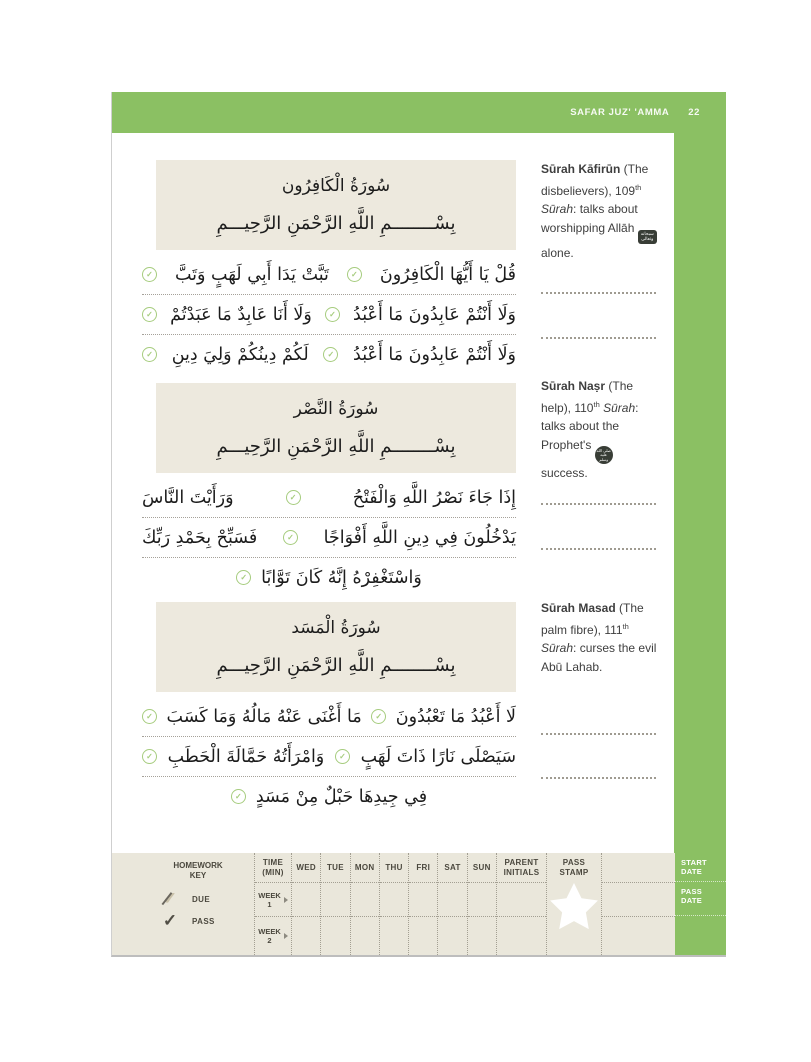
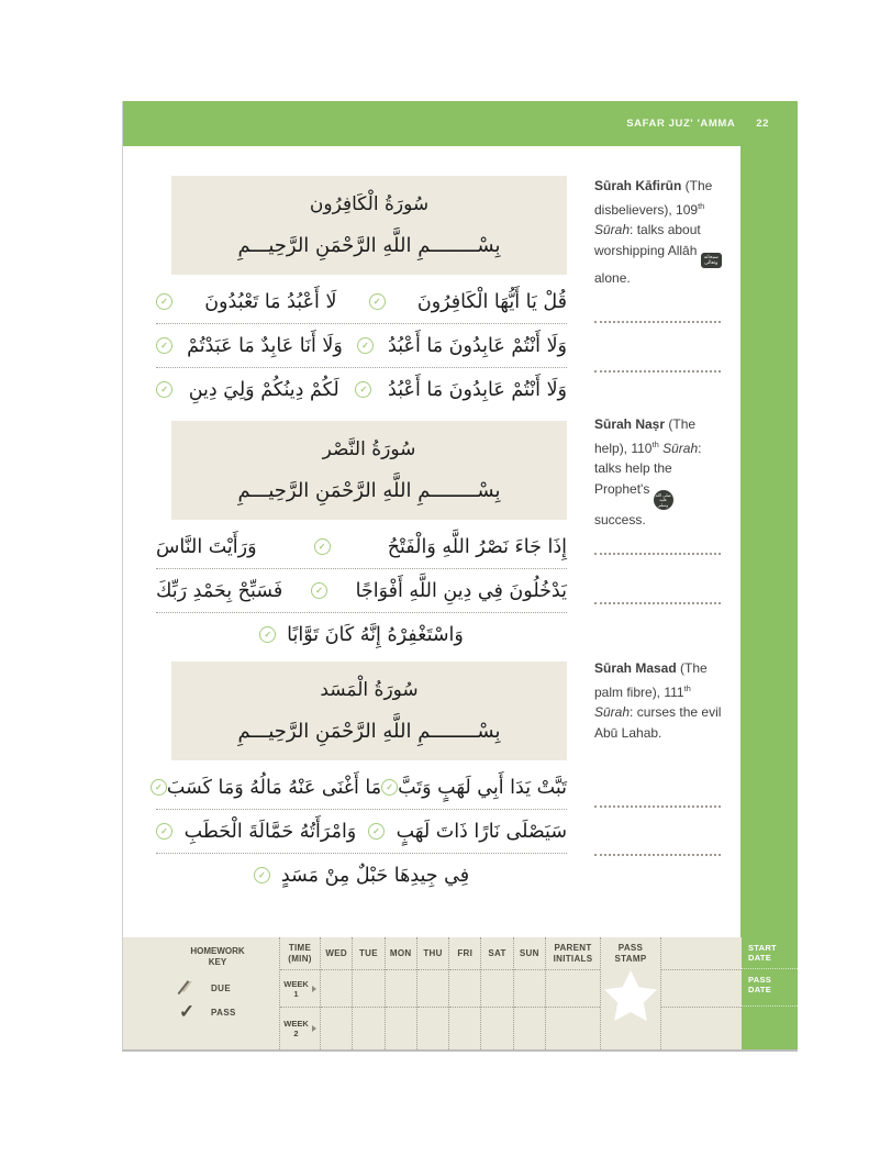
  SAFAR JUZ' 'AMMA 22
  سُورَةُ الْكَافِرُون
  بِسْــــــــمِ اللَّهِ الرَّحْمَنِ الرَّحِيـــمِ
  قُلْ يَا أَيُّهَا الْكَافِرُونَ
  ✓
- تَبَّتْ يَدَا أَبِي لَهَبٍ وَتَبَّ
+ لَا أَعْبُدُ مَا تَعْبُدُونَ
  ✓
  وَلَا أَنْتُمْ عَابِدُونَ مَا أَعْبُدُ
  ✓
  وَلَا أَنَا عَابِدٌ مَا عَبَدْتُمْ
  ✓
  وَلَا أَنْتُمْ عَابِدُونَ مَا أَعْبُدُ
  ✓
  لَكُمْ دِينُكُمْ وَلِيَ دِينِ
  ✓
  سُورَةُ النَّصْر
  بِسْــــــــمِ اللَّهِ الرَّحْمَنِ الرَّحِيـــمِ
  إِذَا جَاءَ نَصْرُ اللَّهِ وَالْفَتْحُ
  ✓
  وَرَأَيْتَ النَّاسَ
  يَدْخُلُونَ فِي دِينِ اللَّهِ أَفْوَاجًا
  ✓
  فَسَبِّحْ بِحَمْدِ رَبِّكَ
  وَاسْتَغْفِرْهُ إِنَّهُ كَانَ تَوَّابًا
  ✓
  سُورَةُ الْمَسَد
  بِسْــــــــمِ اللَّهِ الرَّحْمَنِ الرَّحِيـــمِ
- لَا أَعْبُدُ مَا تَعْبُدُونَ
+ تَبَّتْ يَدَا أَبِي لَهَبٍ وَتَبَّ
  ✓
  مَا أَغْنَى عَنْهُ مَالُهُ وَمَا كَسَبَ
  ✓
  سَيَصْلَى نَارًا ذَاتَ لَهَبٍ
  ✓
  وَامْرَأَتُهُ حَمَّالَةَ الْحَطَبِ
  ✓
  فِي جِيدِهَا حَبْلٌ مِنْ مَسَدٍ
  ✓
  Sūrah Kāfirūn (The disbelievers), 109th Sūrah: talks about worshipping Allāh
- Sūrah Naṣr (The help), 110th Sūrah: talks about the Prophet's
+ Sūrah Naṣr (The help), 110th Sūrah: talks help the Prophet's
  Sūrah Masad (The palm fibre), 111th Sūrah: curses the evil Abū Lahab.
  HOMEWORK
  KEY
  ✓
  DUE
  ✓
  PASS
  TIME
  (MIN)
  WEEK
  1
  WEEK
  2
  WED
  TUE
  MON
  THU
  FRI
  SAT
  SUN
  PARENT
  INITIALS
  PASS
  STAMP
  START
  DATE
  PASS
  DATE
